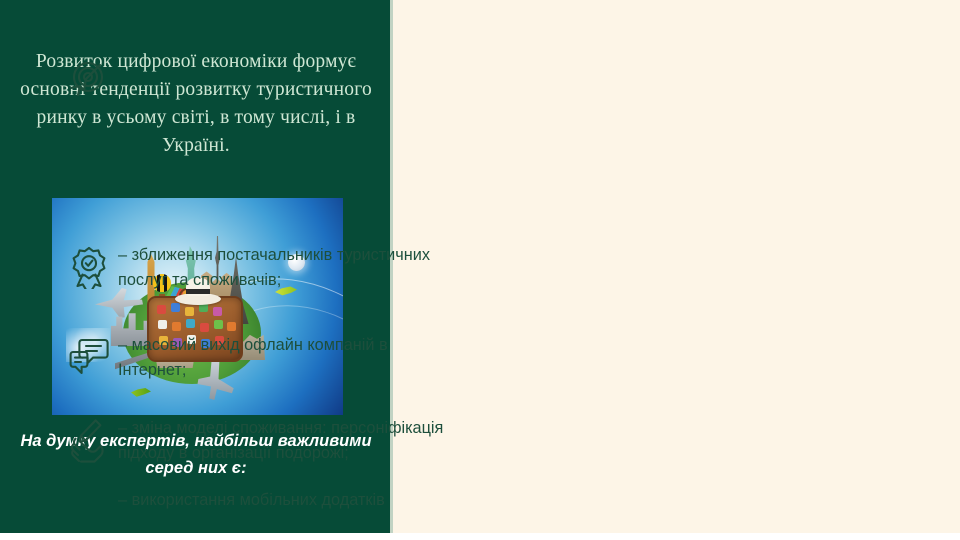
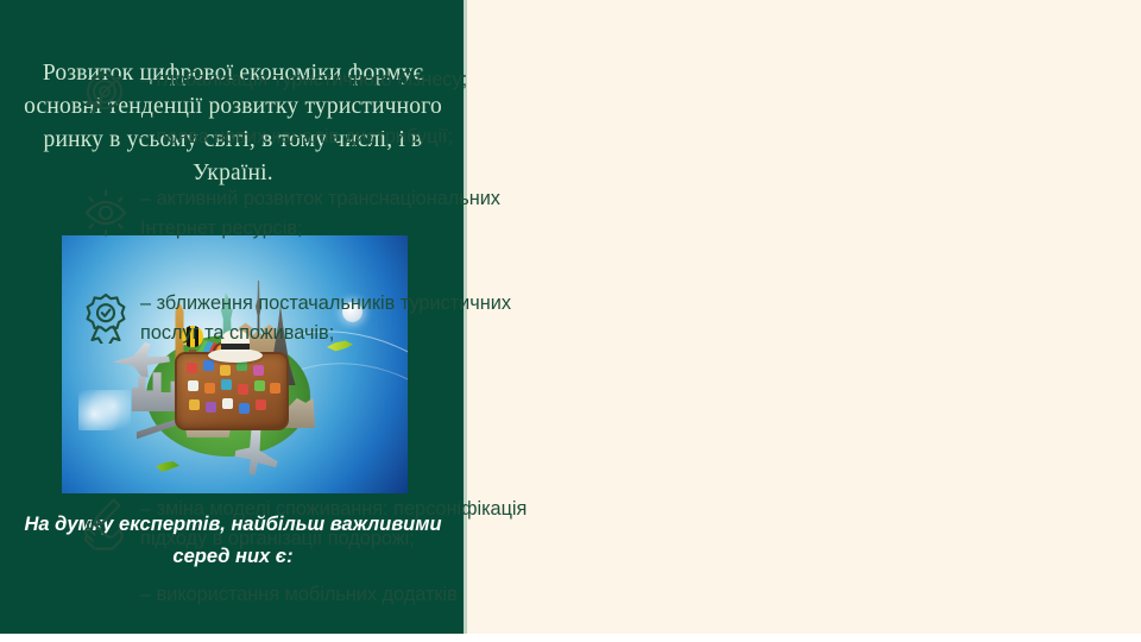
  Розвиток цифрової економіки формує основненденції розвитку туристичного ринку в усьому світі, в тому числі, і в Україні.
  На думу експертів, найбільш важливими серед них є:
+ – глобалізація туристичного бізнесу;
+ – поява нових каналів дистрибуції;
+ – активний розвиток транснаціональних
+ Інтернет ресурсів;
  – зближення постачальників туристичних
  послуг та споживачів;
- – масовий вихід офлайн компаній в
- Інтернет;
  – зміна моделі споживання: персоніфікація
  підходу в організації подорожі;
